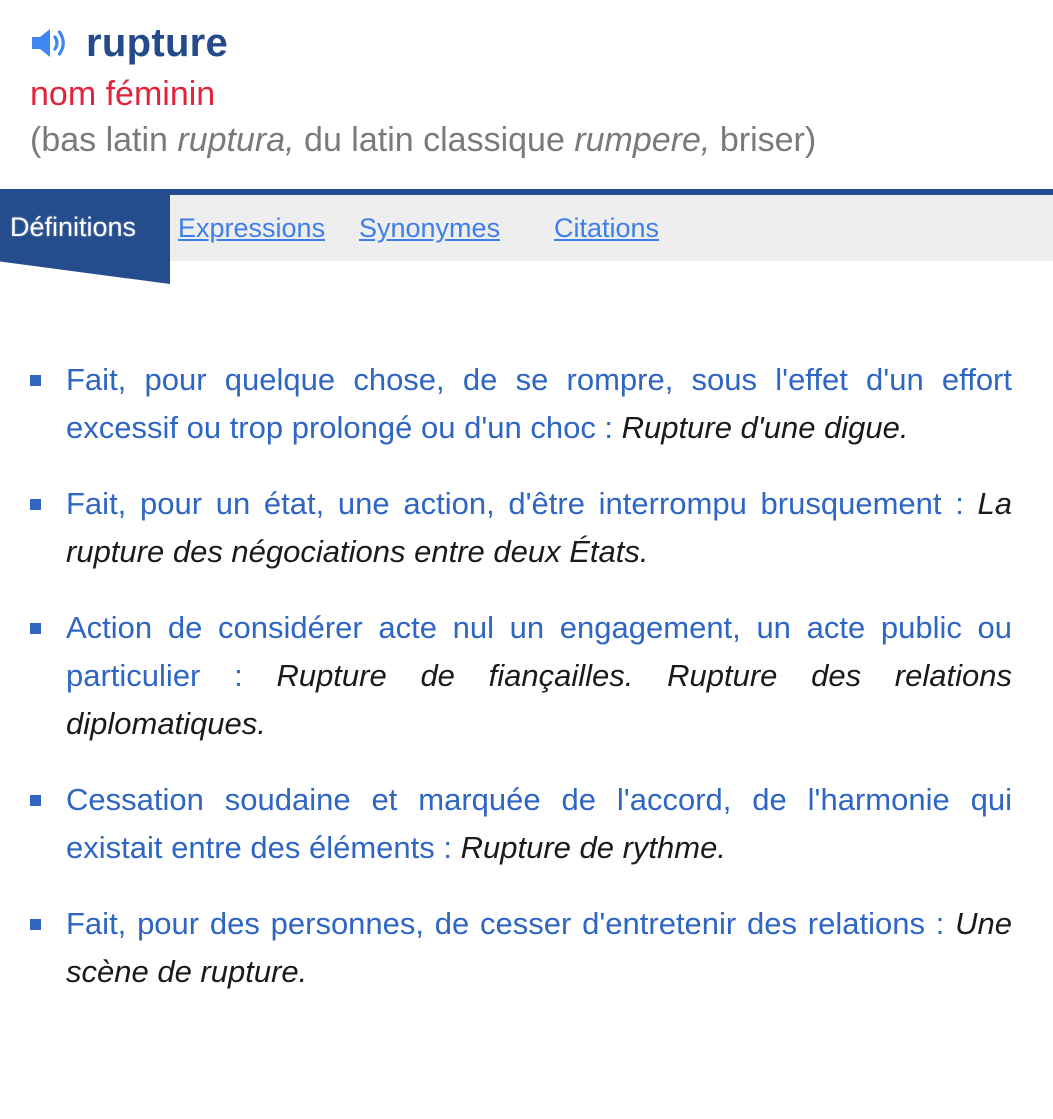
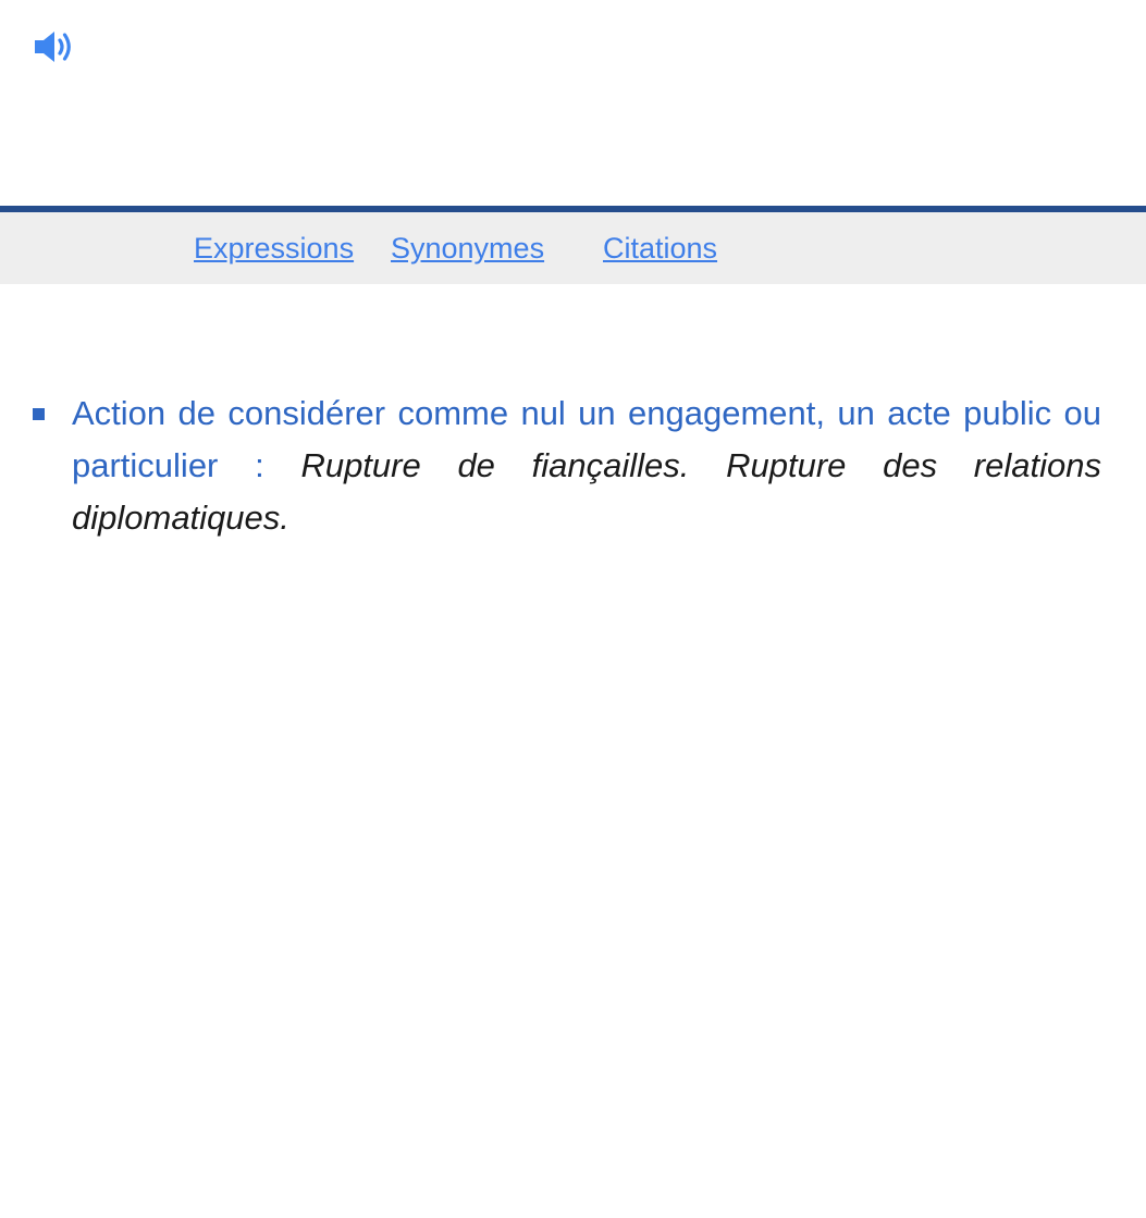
- rupture
- nom féminin
- (bas latin ruptura, du latin classique rumpere, briser)
- Définitions
  Expressions
  Synonymes
  Citations
- Fait, pour quelque chose, de se rompre, sous l'effet d'un effort excessif ou trop prolongé ou d'un choc : Rupture d'une digue.
- Fait, pour un état, une action, d'être interrompu brusquement : La rupture des négociations entre deux États.
- Action de considérer acte nul un engagement, un acte public ou particulier : Rupture de fiançailles. Rupture des relations diplomatiques.
+ Action de considérer comme nul un engagement, un acte public ou particulier : Rupture de fiançailles. Rupture des relations diplomatiques.
- Cessation soudaine et marquée de l'accord, de l'harmonie qui existait entre des éléments : Rupture de rythme.
- Fait, pour des personnes, de cesser d'entretenir des relations : Une scène de rupture.
